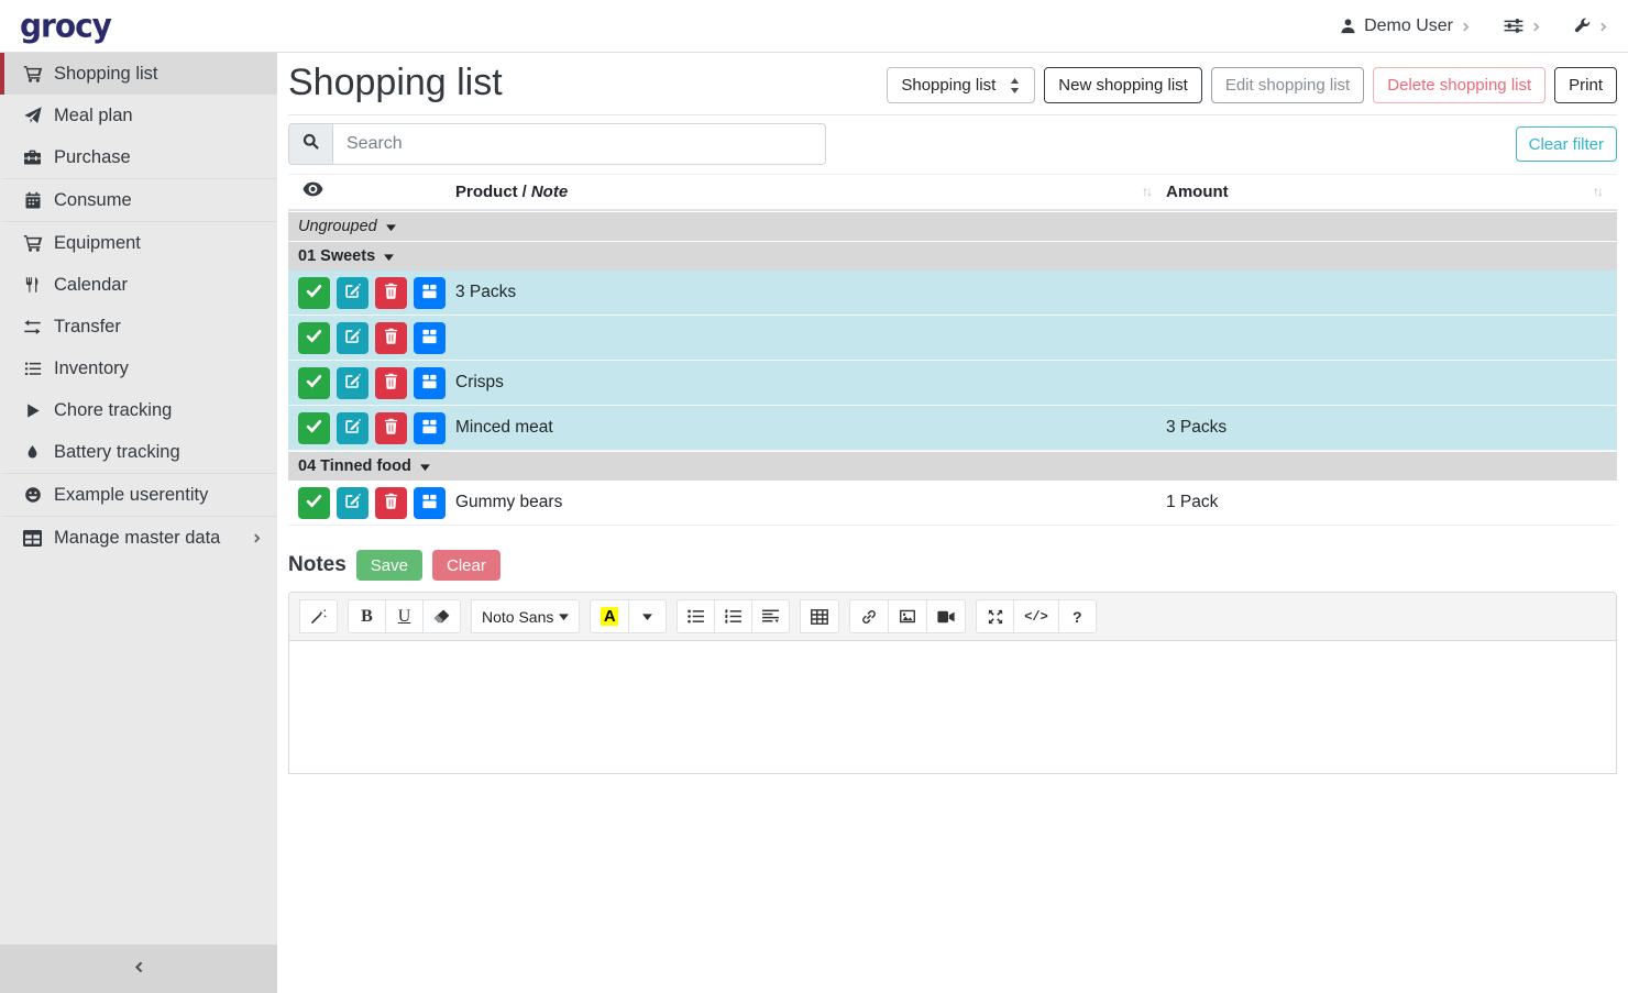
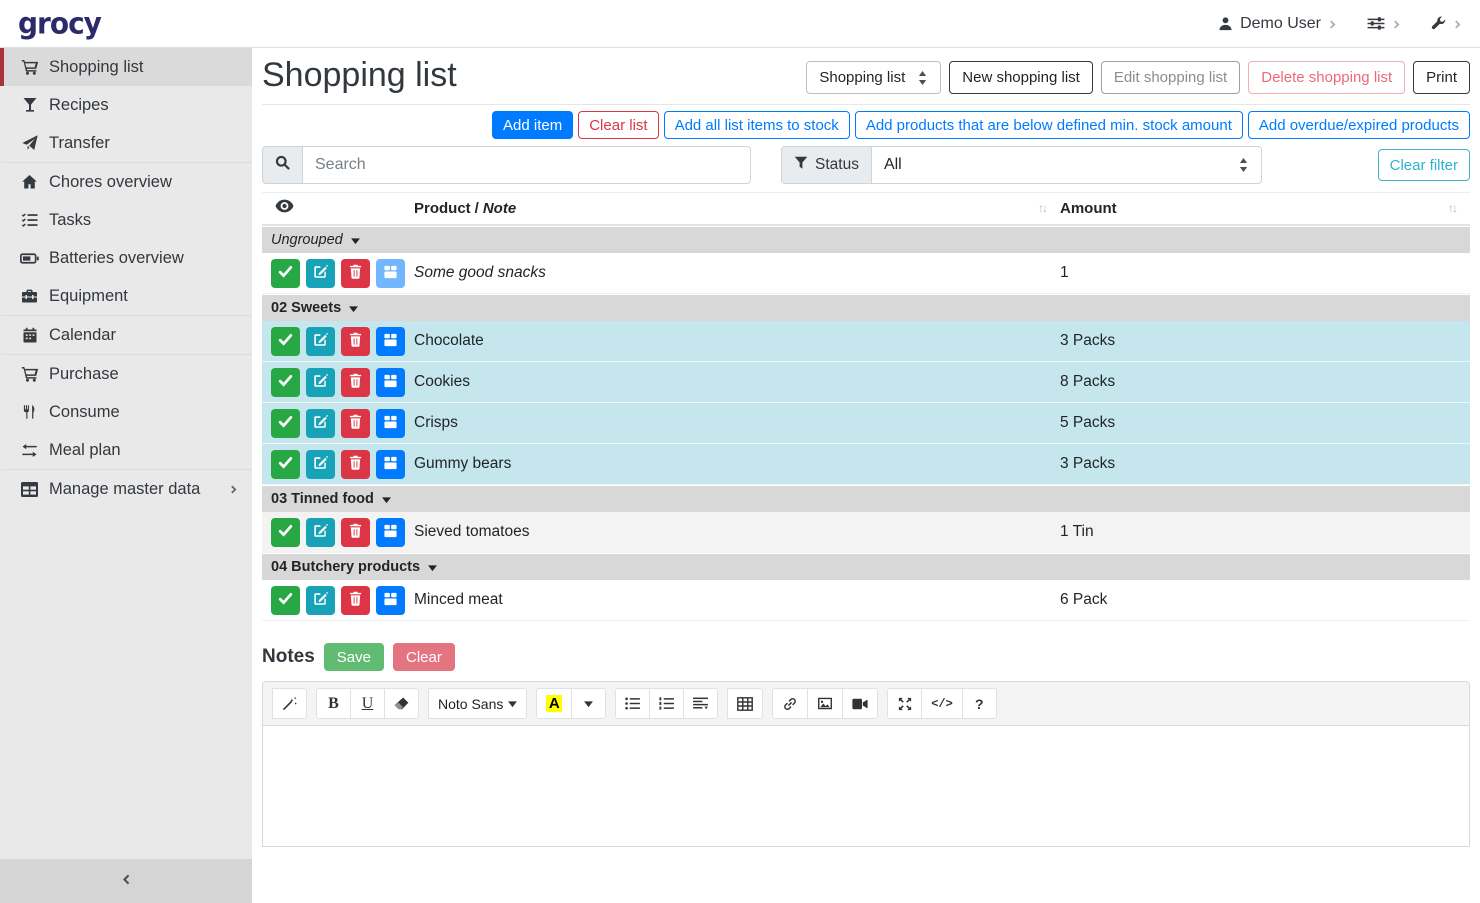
  grocy
  Demo User
  Shopping list
+ Recipes
- Meal plan
+ Transfer
+ Chores overview
+ Tasks
+ Batteries overview
- Purchase
+ Equipment
- Consume
+ Calendar
- Equipment
+ Purchase
- Calendar
+ Consume
- Transfer
+ Meal plan
- Inventory
- Chore tracking
- Battery tracking
- Example userentity
  Manage master data
  Shopping list
  Shopping list
  New shopping list
  Edit shopping list
  Delete shopping list
  Print
+ Add item
+ Clear list
+ Add all list items to stock
+ Add products that are below defined min. stock amount
+ Add overdue/expired products
  Search
+ Status
+ All
  Clear filter
  Product
  /
  Note
  ↑↓
  Amount
  ↑↓
  Ungrouped
+ Some good snacks
+ 1
- 01 Sweets
+ 02 Sweets
+ Chocolate
  3 Packs
+ Cookies
+ 8 Packs
  Crisps
+ 5 Packs
- Minced meat
+ Gummy bears
  3 Packs
- 04 Tinned food
+ 03 Tinned food
+ Sieved tomatoes
+ 1 Tin
+ 04 Butchery products
- Gummy bears
+ Minced meat
- 1 Pack
+ 6 Pack
  Notes
  Save
  Clear
  B
  U
  Noto Sans
  A
  </>
  ?
